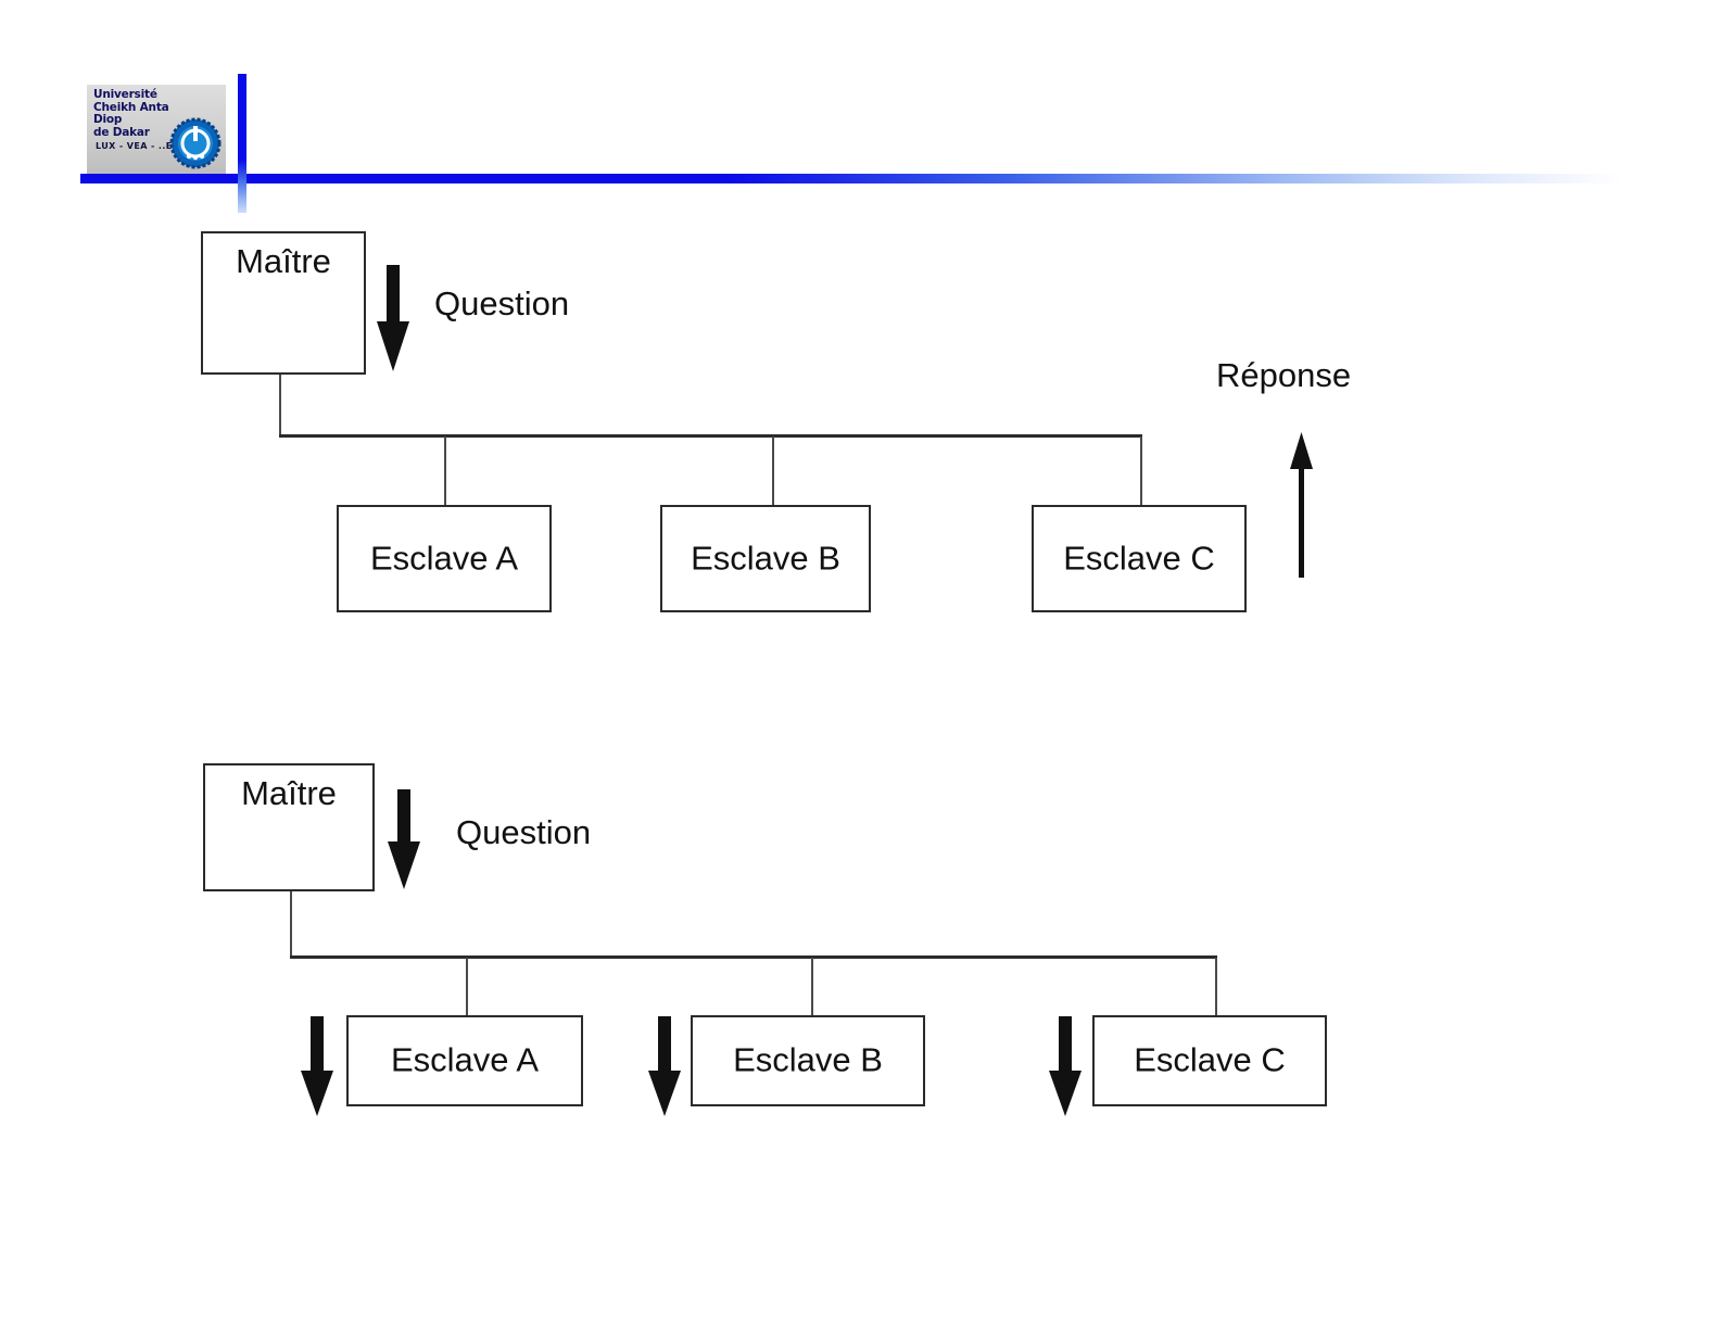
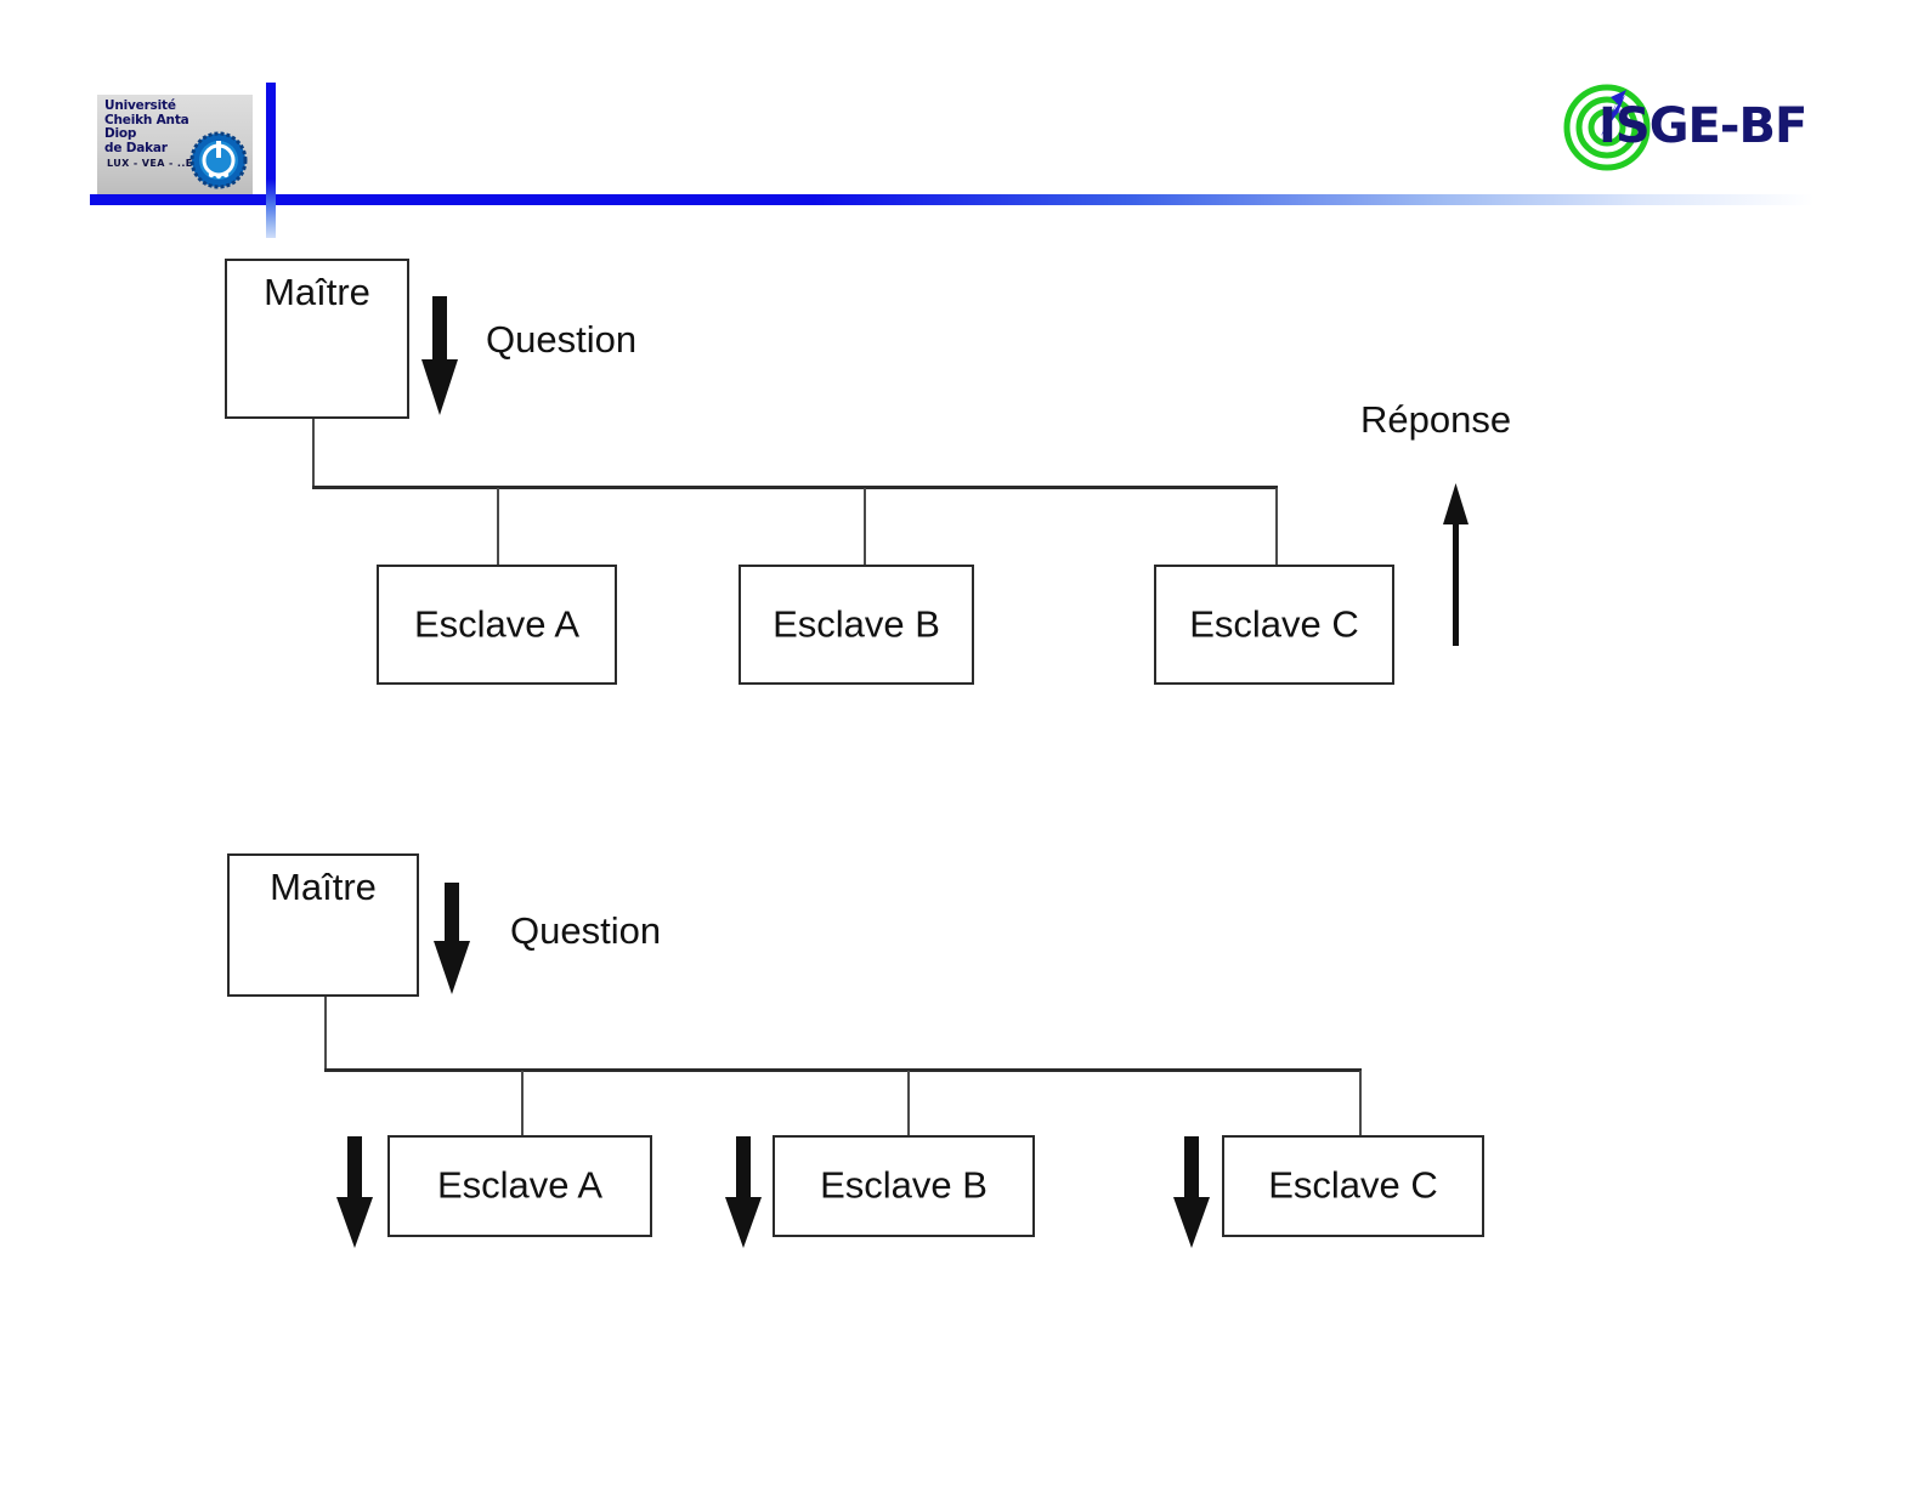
  Université
  Cheikh Anta Diop
  de Dakar
  LUX - VEA - ..E
+ ISGE-BF
  Maître
  Question
  Esclave A
  Esclave B
  Esclave C
  Réponse
  Maître
  Question
  Esclave A
  Esclave B
  Esclave C
